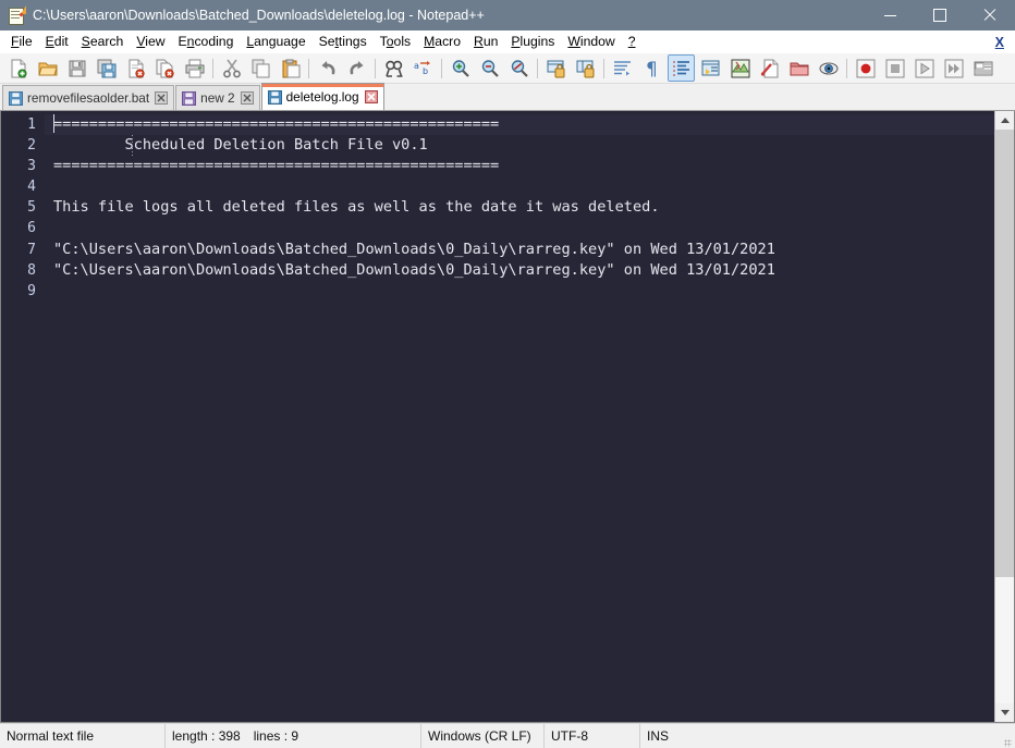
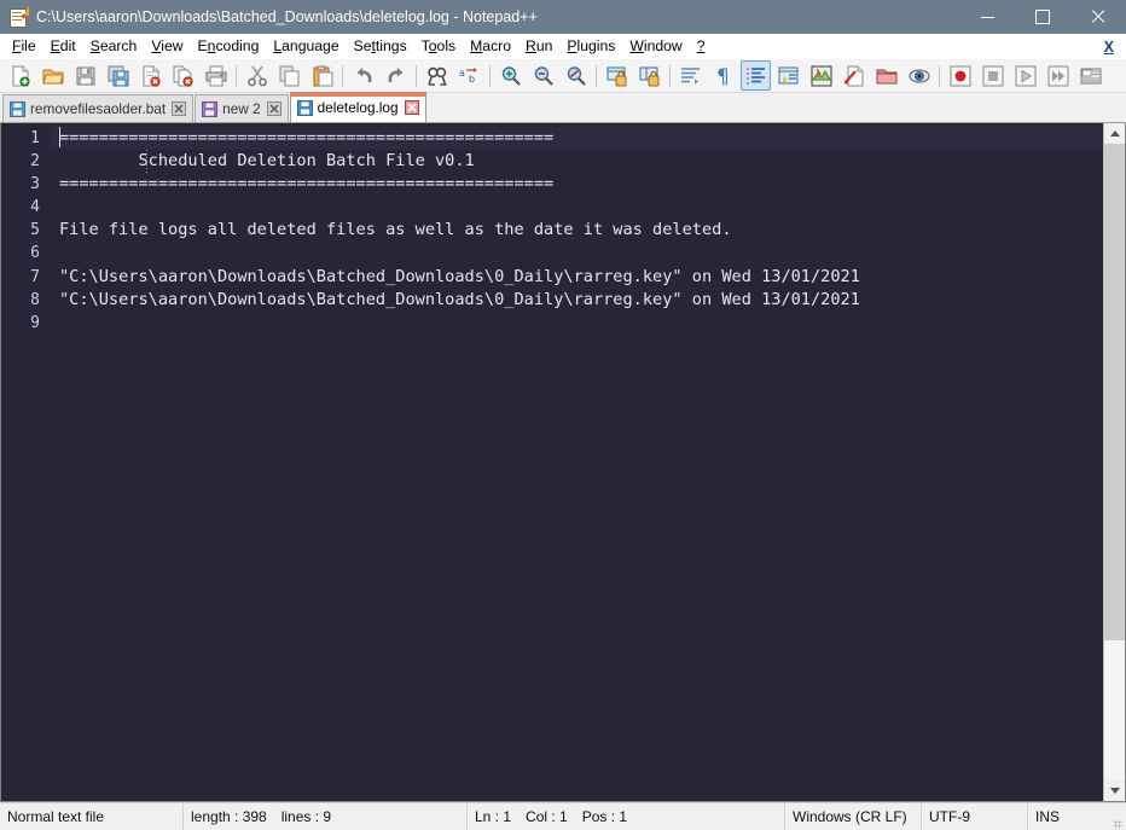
  C:\Users\aaron\Downloads\Batched_Downloads\deletelog.log - Notepad++
  File
  Edit
  Search
  View
  Encoding
  Language
  Settings
  Tools
  Macro
  Run
  Plugins
  Window
  ?
  X
  a
  b
  ¶
  removefilesaolder.bat
  new 2
  deletelog.log
  1
  2
  3
  4
  5
  6
  7
  8
  9
  ==================================================
  Scheduled Deletion Batch File v0.1
  ==================================================
- This file logs all deleted files as well as the date it was deleted.
+ File file logs all deleted files as well as the date it was deleted.
  "C:\Users\aaron\Downloads\Batched_Downloads\0_Daily\rarreg.key" on Wed 13/01/2021
  "C:\Users\aaron\Downloads\Batched_Downloads\0_Daily\rarreg.key" on Wed 13/01/2021
  Normal text file
  length : 398
  lines : 9
+ Ln : 1
+ Col : 1
+ Pos : 1
  Windows (CR LF)
- UTF-8
+ UTF-9
  INS
